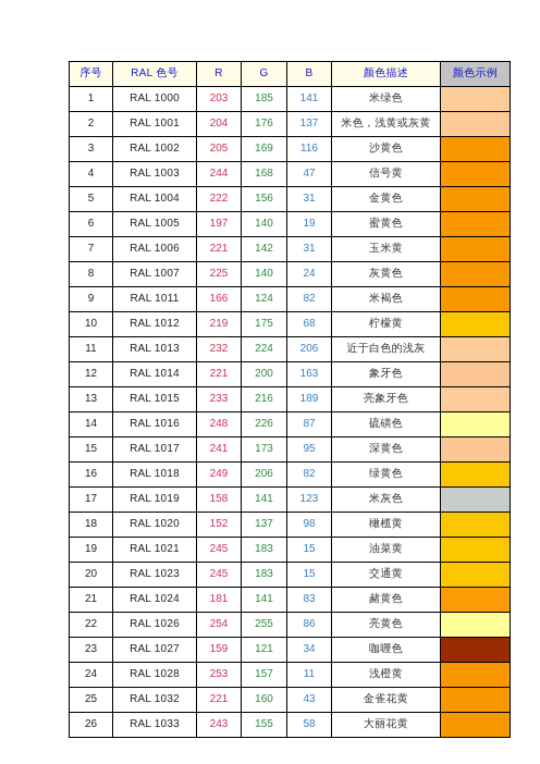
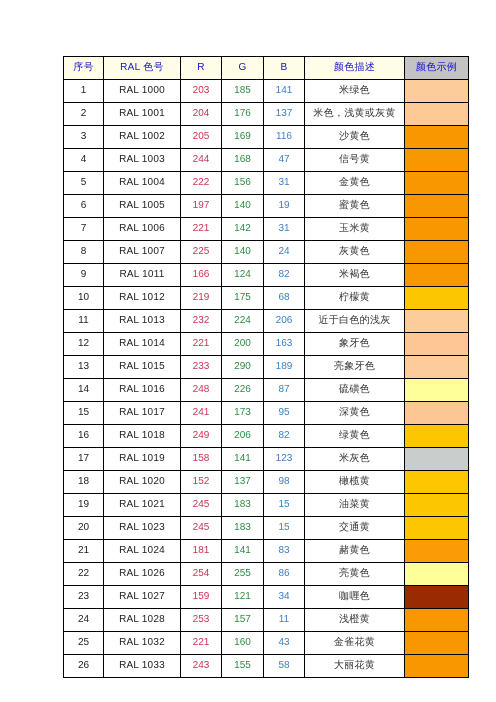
  序号	RAL 色号	R	G	B	颜色描述	颜色示例
  1	RAL 1000	203	185	141	米绿色
  2	RAL 1001	204	176	137	米色，浅黄或灰黄
  3	RAL 1002	205	169	116	沙黄色
  4	RAL 1003	244	168	47	信号黄
  5	RAL 1004	222	156	31	金黄色
  6	RAL 1005	197	140	19	蜜黄色
  7	RAL 1006	221	142	31	玉米黄
  8	RAL 1007	225	140	24	灰黄色
  9	RAL 1011	166	124	82	米褐色
  10	RAL 1012	219	175	68	柠檬黄
  11	RAL 1013	232	224	206	近于白色的浅灰
  12	RAL 1014	221	200	163	象牙色
- 13	RAL 1015	233	216	189	亮象牙色
+ 13	RAL 1015	233	290	189	亮象牙色
  14	RAL 1016	248	226	87	硫磺色
  15	RAL 1017	241	173	95	深黄色
  16	RAL 1018	249	206	82	绿黄色
  17	RAL 1019	158	141	123	米灰色
  18	RAL 1020	152	137	98	橄榄黄
  19	RAL 1021	245	183	15	油菜黄
  20	RAL 1023	245	183	15	交通黄
  21	RAL 1024	181	141	83	赭黄色
  22	RAL 1026	254	255	86	亮黄色
  23	RAL 1027	159	121	34	咖喱色
  24	RAL 1028	253	157	11	浅橙黄
  25	RAL 1032	221	160	43	金雀花黄
  26	RAL 1033	243	155	58	大丽花黄
